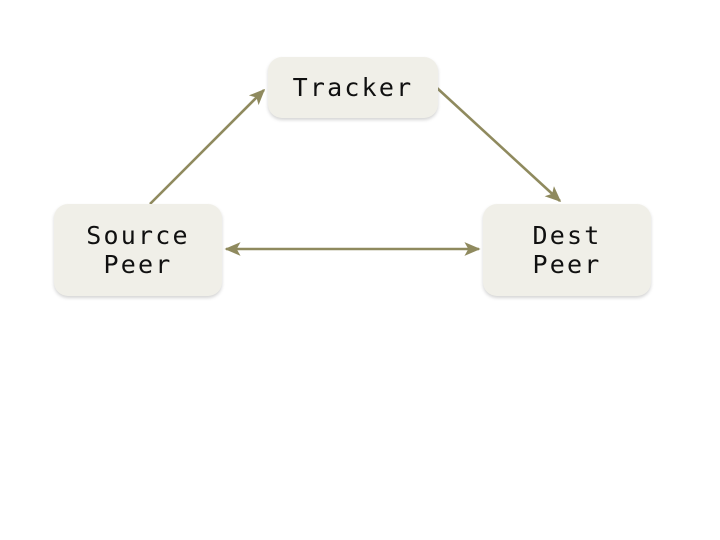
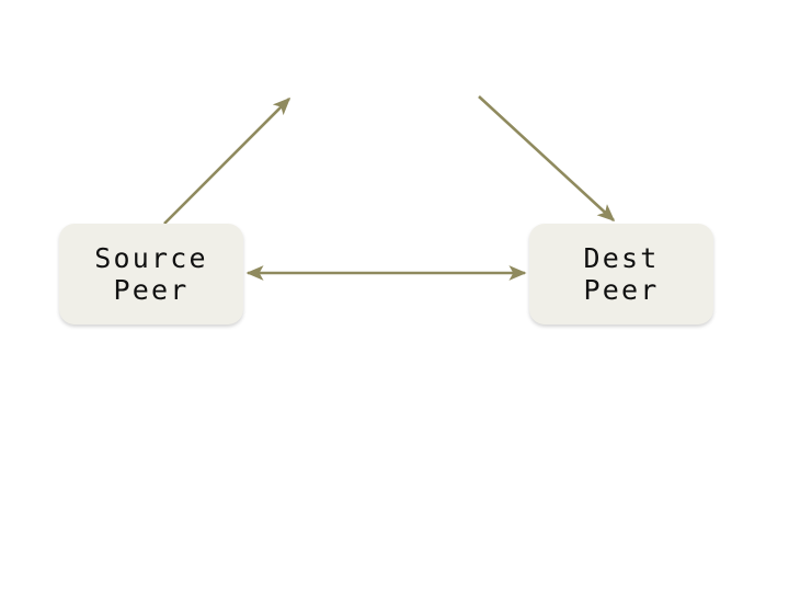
- Tracker
  Source
  Peer
  Dest
  Peer
